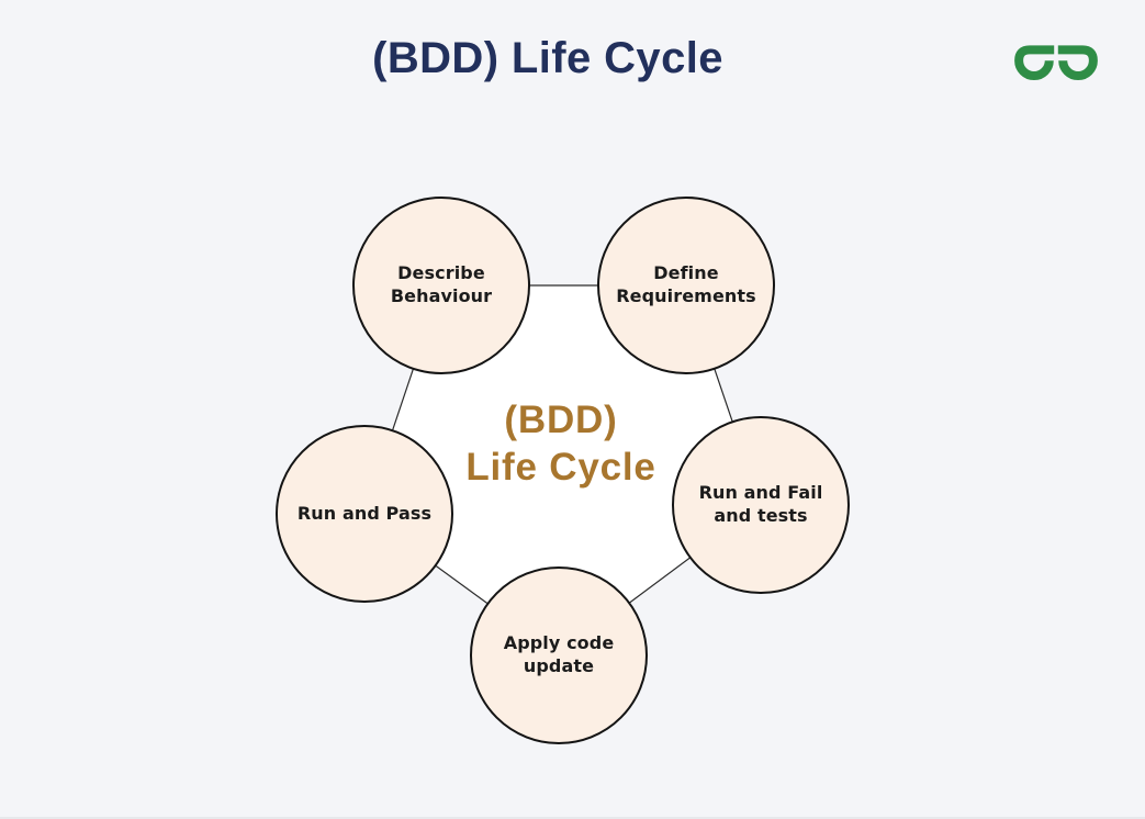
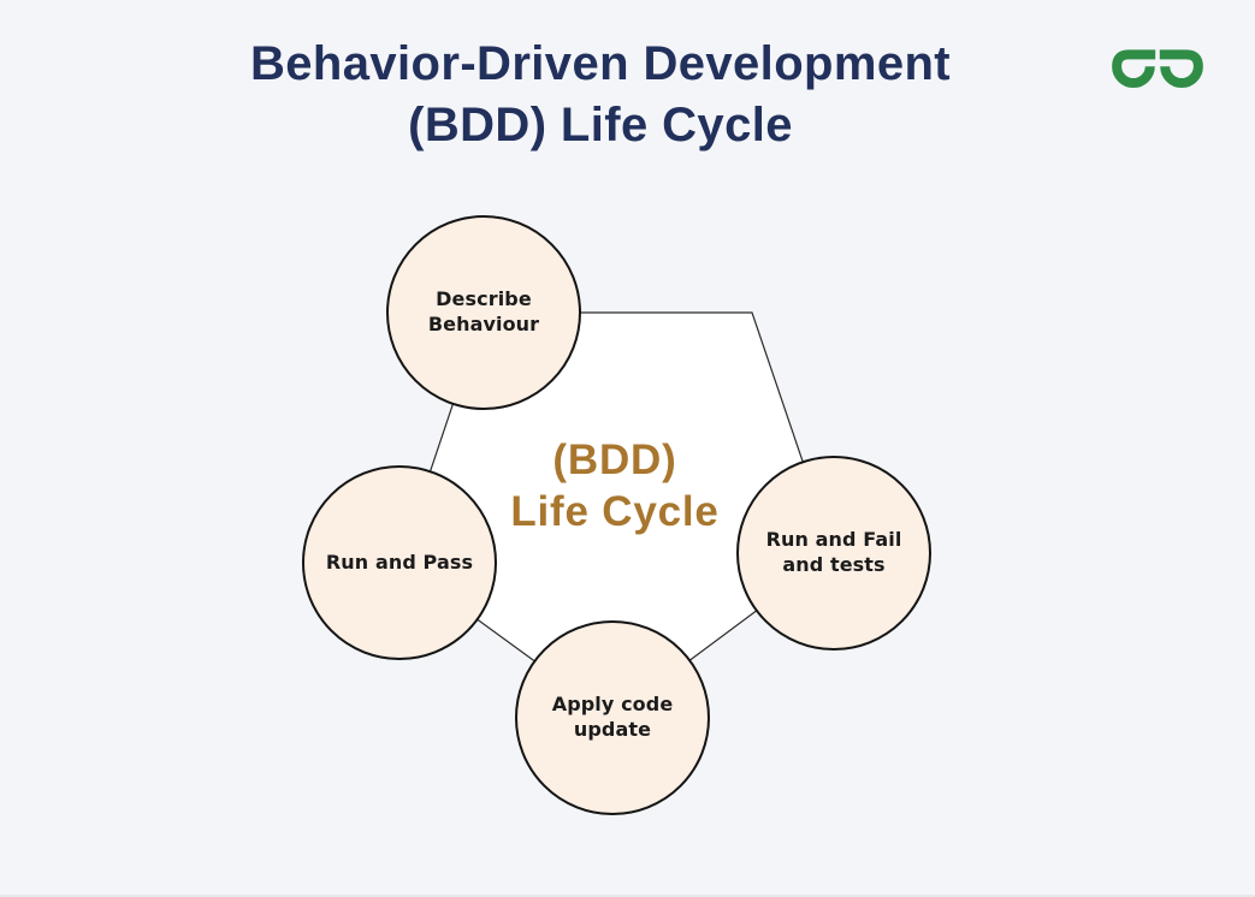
+ Behavior-Driven Development
  (BDD) Life Cycle
  Describe
  Behaviour
- Define
- Requirements
  Run and Fail
  and tests
  Apply code
  update
  Run and Pass
  (BDD)
  Life Cycle
